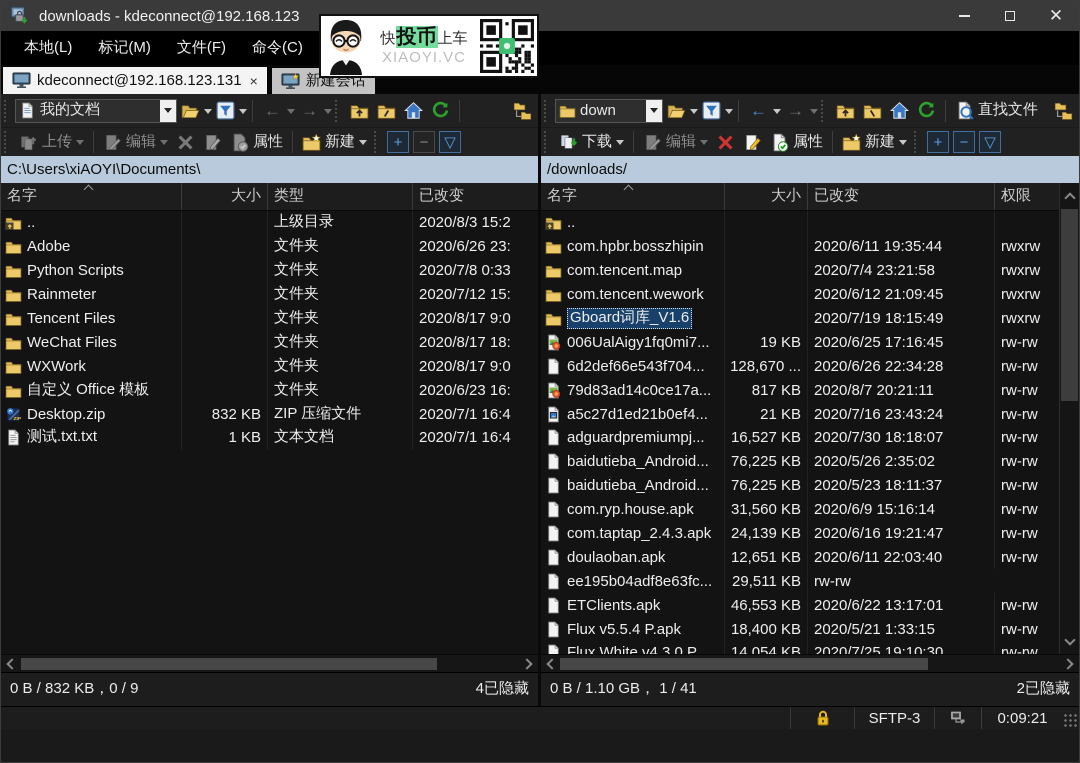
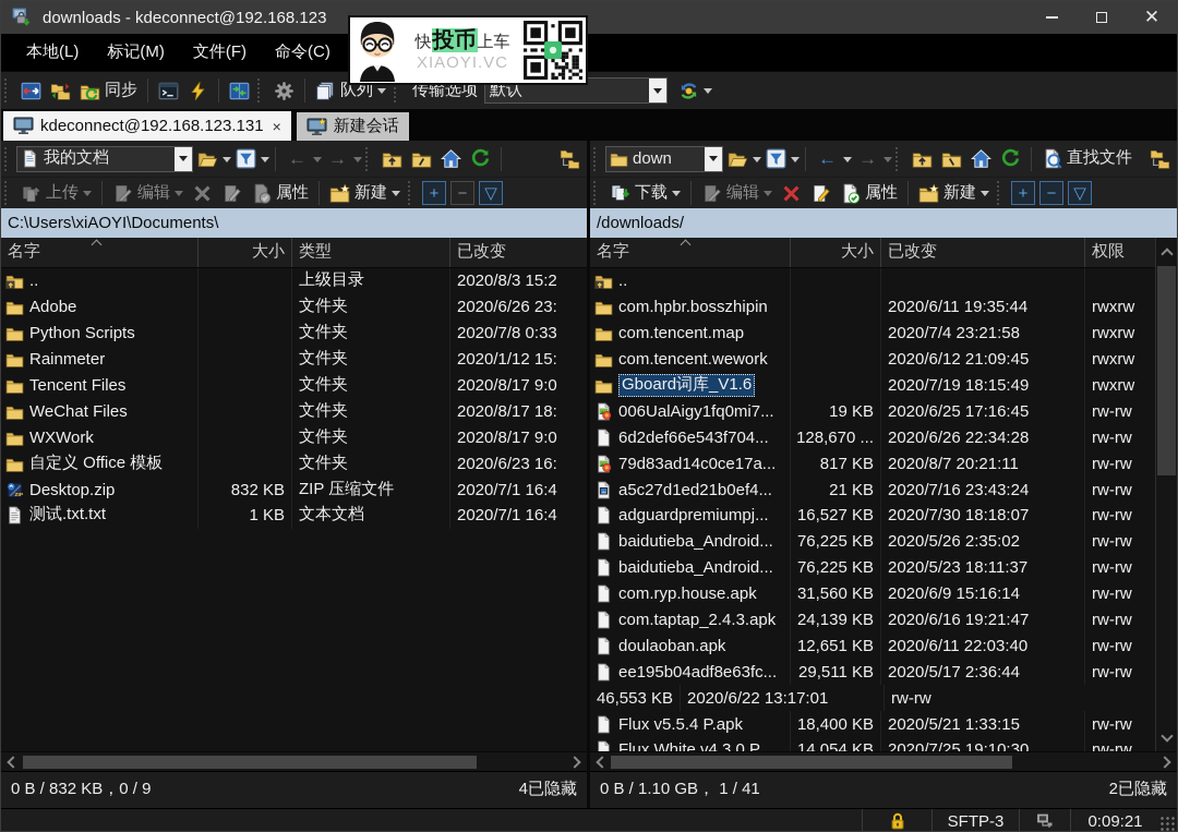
  downloads - kdeconnect@192.168.123
  ✕
  本地(L)
  标记(M)
  文件(F)
  命令(C)
+ 同步
+ 队列
+ 传输选项
+ 默认
  kdeconnect@192.168.123.131
  ×
  新建会话
  我的文档
  ←
  →
  上传
  编辑
  属性
  新建
  +
  −
  ▽
  C:\Users\xiAOYI\Documents\
  名字
  大小
  类型
  已改变
  ..
  上级目录
  2020/8/3 15:2
  Adobe
  文件夹
  2020/6/26 23:
  Python Scripts
  文件夹
  2020/7/8 0:33
  Rainmeter
  文件夹
- 2020/7/12 15:
+ 2020/1/12 15:
  Tencent Files
  文件夹
  2020/8/17 9:0
  WeChat Files
  文件夹
  2020/8/17 18:
  WXWork
  文件夹
  2020/8/17 9:0
  自定义 Office 模板
  文件夹
  2020/6/23 16:
  Desktop.zip
  832 KB
  ZIP 压缩文件
  2020/7/1 16:4
  测试.txt.txt
  1 KB
  文本文档
  2020/7/1 16:4
  0 B / 832 KB，0 / 9
  4已隐藏
  down
  ←
  →
  直找文件
  下载
  编辑
  属性
  新建
  +
  −
  ▽
  /downloads/
  名字
  大小
  已改变
  权限
  ..
  com.hpbr.bosszhipin
  2020/6/11 19:35:44
  rwxrw
  com.tencent.map
  2020/7/4 23:21:58
  rwxrw
  com.tencent.wework
  2020/6/12 21:09:45
  rwxrw
  Gboard词库_V1.6
  2020/7/19 18:15:49
  rwxrw
  006UalAigy1fq0mi7...
  19 KB
  2020/6/25 17:16:45
  rw-rw
  6d2def66e543f704...
  128,670 ...
  2020/6/26 22:34:28
  rw-rw
  79d83ad14c0ce17a...
  817 KB
  2020/8/7 20:21:11
  rw-rw
  a5c27d1ed21b0ef4...
  21 KB
  2020/7/16 23:43:24
  rw-rw
  adguardpremiumpj...
  16,527 KB
  2020/7/30 18:18:07
  rw-rw
  baidutieba_Android...
  76,225 KB
  2020/5/26 2:35:02
  rw-rw
  baidutieba_Android...
  76,225 KB
  2020/5/23 18:11:37
  rw-rw
  com.ryp.house.apk
  31,560 KB
  2020/6/9 15:16:14
  rw-rw
  com.taptap_2.4.3.apk
  24,139 KB
  2020/6/16 19:21:47
  rw-rw
  doulaoban.apk
  12,651 KB
  2020/6/11 22:03:40
  rw-rw
  ee195b04adf8e63fc...
  29,511 KB
+ 2020/5/17 2:36:44
  rw-rw
- ETClients.apk
  46,553 KB
  2020/6/22 13:17:01
  rw-rw
  Flux v5.5.4 P.apk
  18,400 KB
  2020/5/21 1:33:15
  rw-rw
  Flux White v4.3.0 P...
  14,054 KB
  2020/7/25 19:10:30
  rw-rw
  0 B / 1.10 GB， 1 / 41
  2已隐藏
  SFTP-3
  0:09:21
  快投币上车
  XIAOYI.VC
